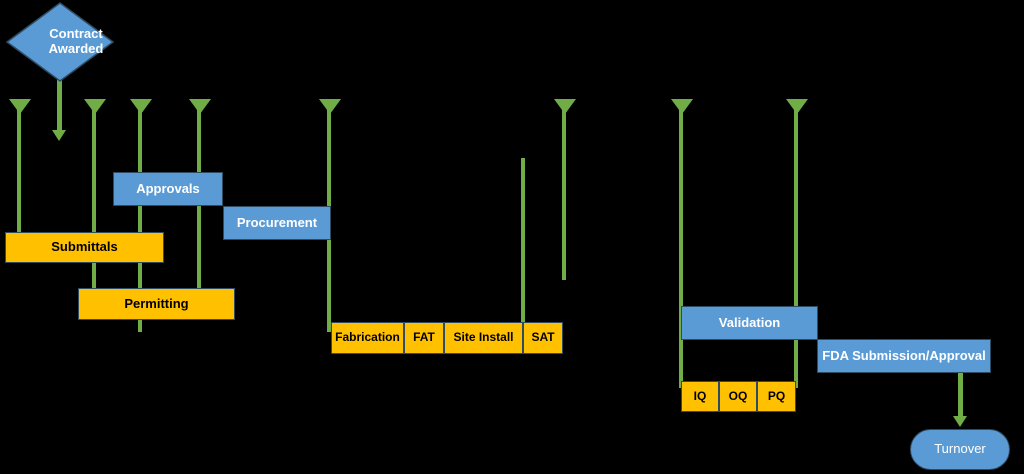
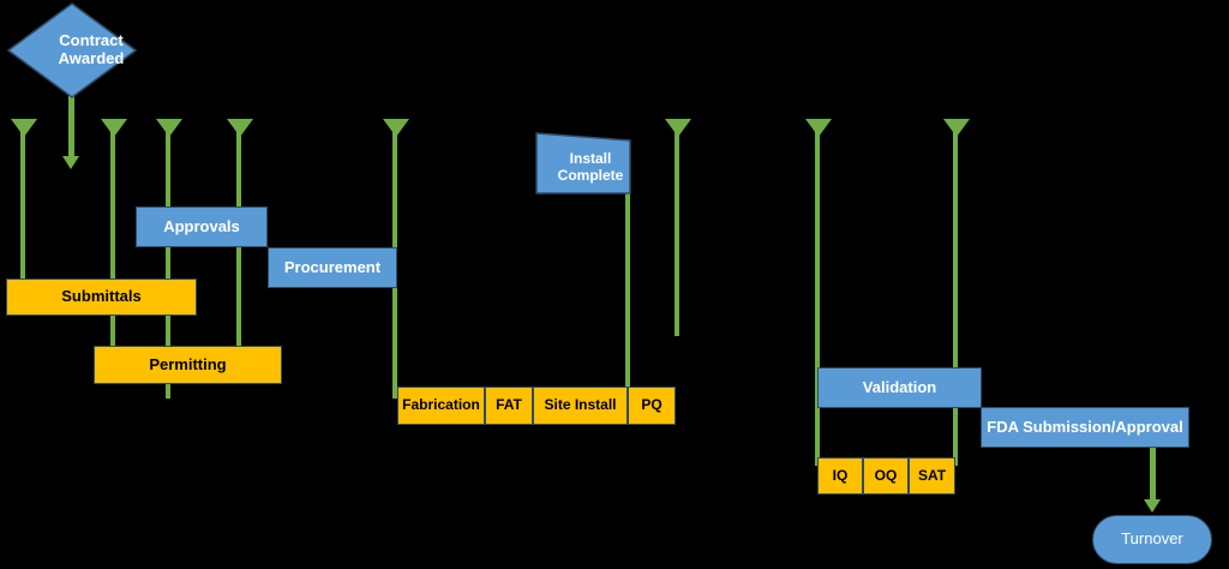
  Contract Awarded
+ Install Complete
  Approvals
  Procurement
  Validation
  FDA Submission/Approval
  Submittals
  Permitting
  Fabrication
  FAT
  Site Install
- SAT
+ PQ
  IQ
  OQ
- PQ
+ SAT
  Turnover
